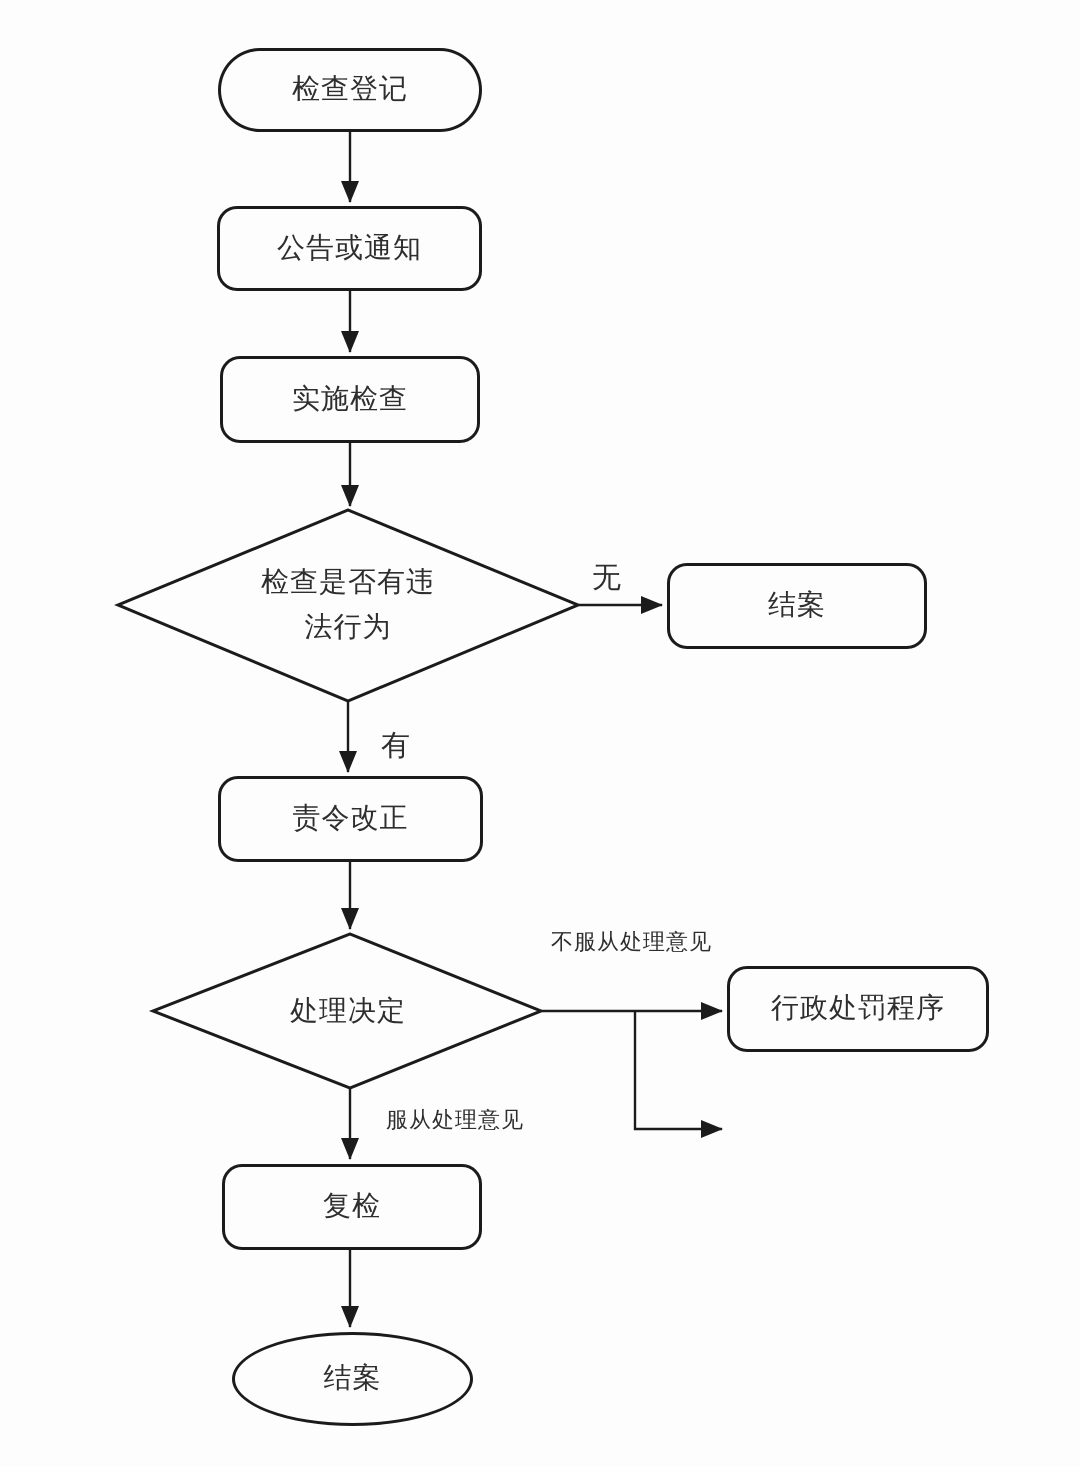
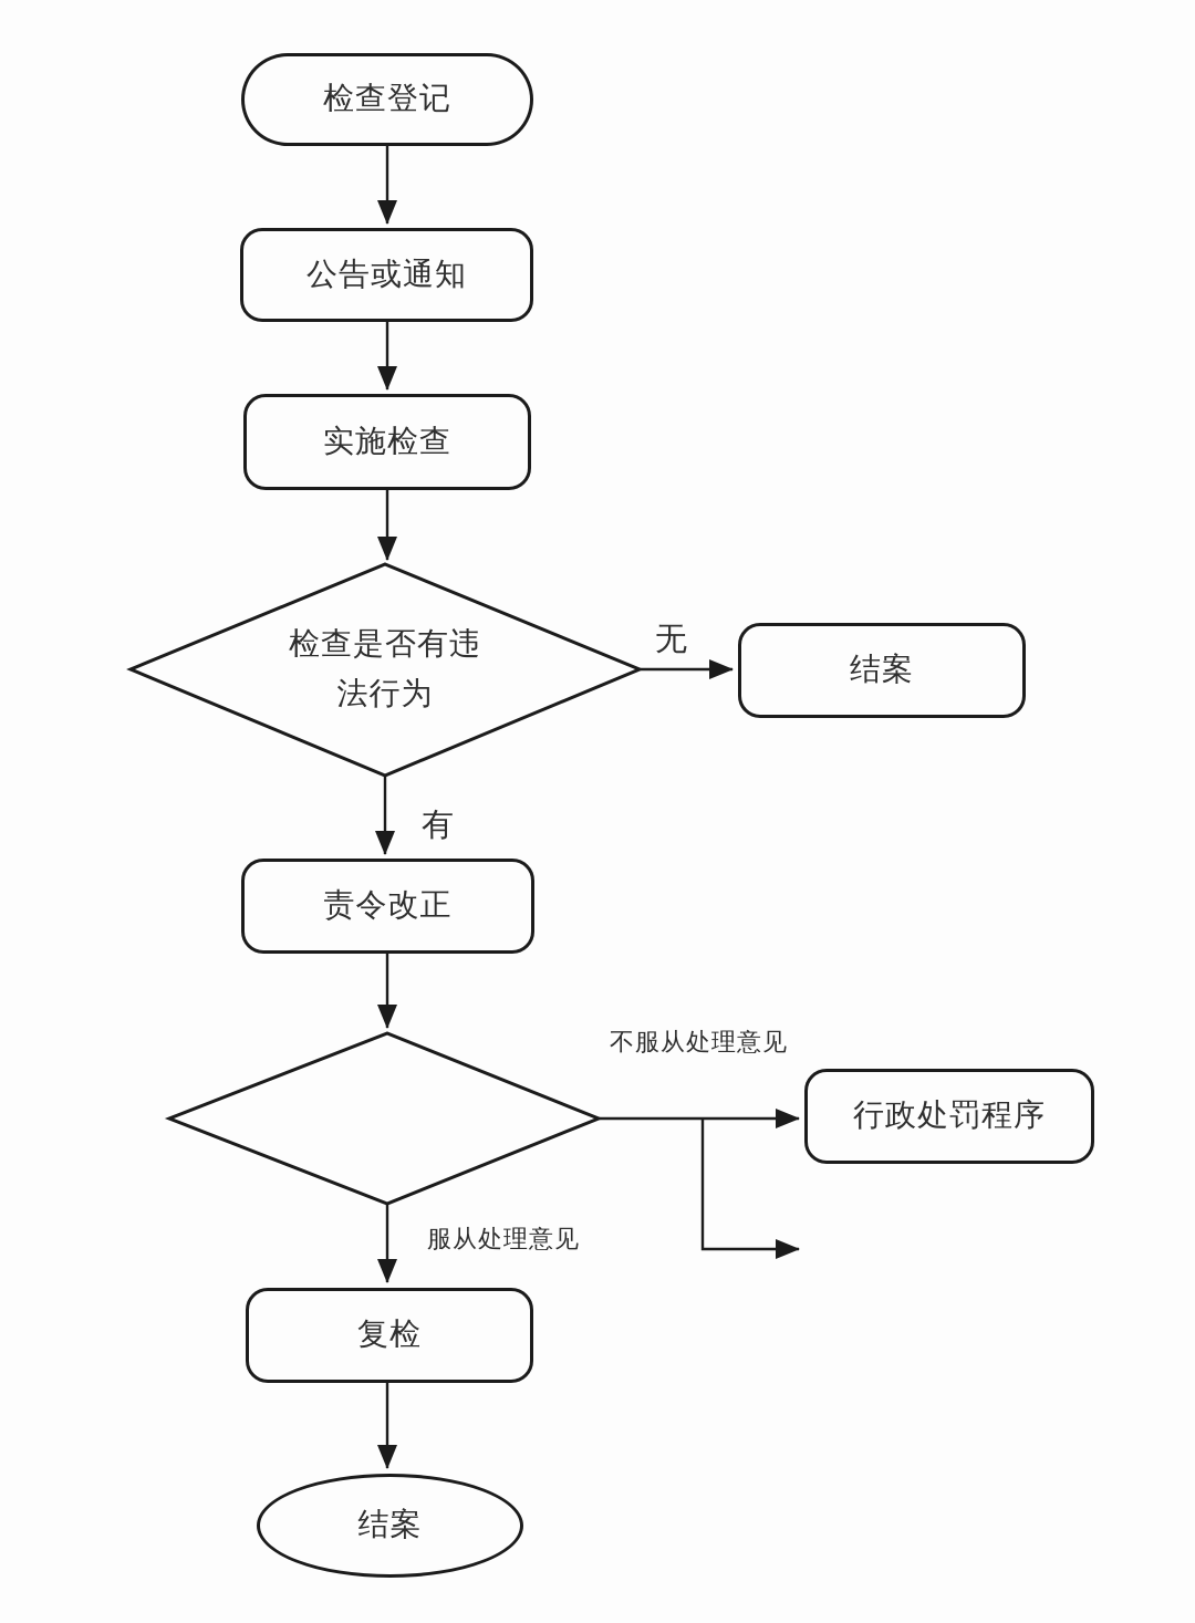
  检查登记
  公告或通知
  实施检查
  检查是否有违法行为
  结案
  责令改正
- 处理决定
  行政处罚程序
  复检
  结案
  无
  有
  不服从处理意见
  服从处理意见
